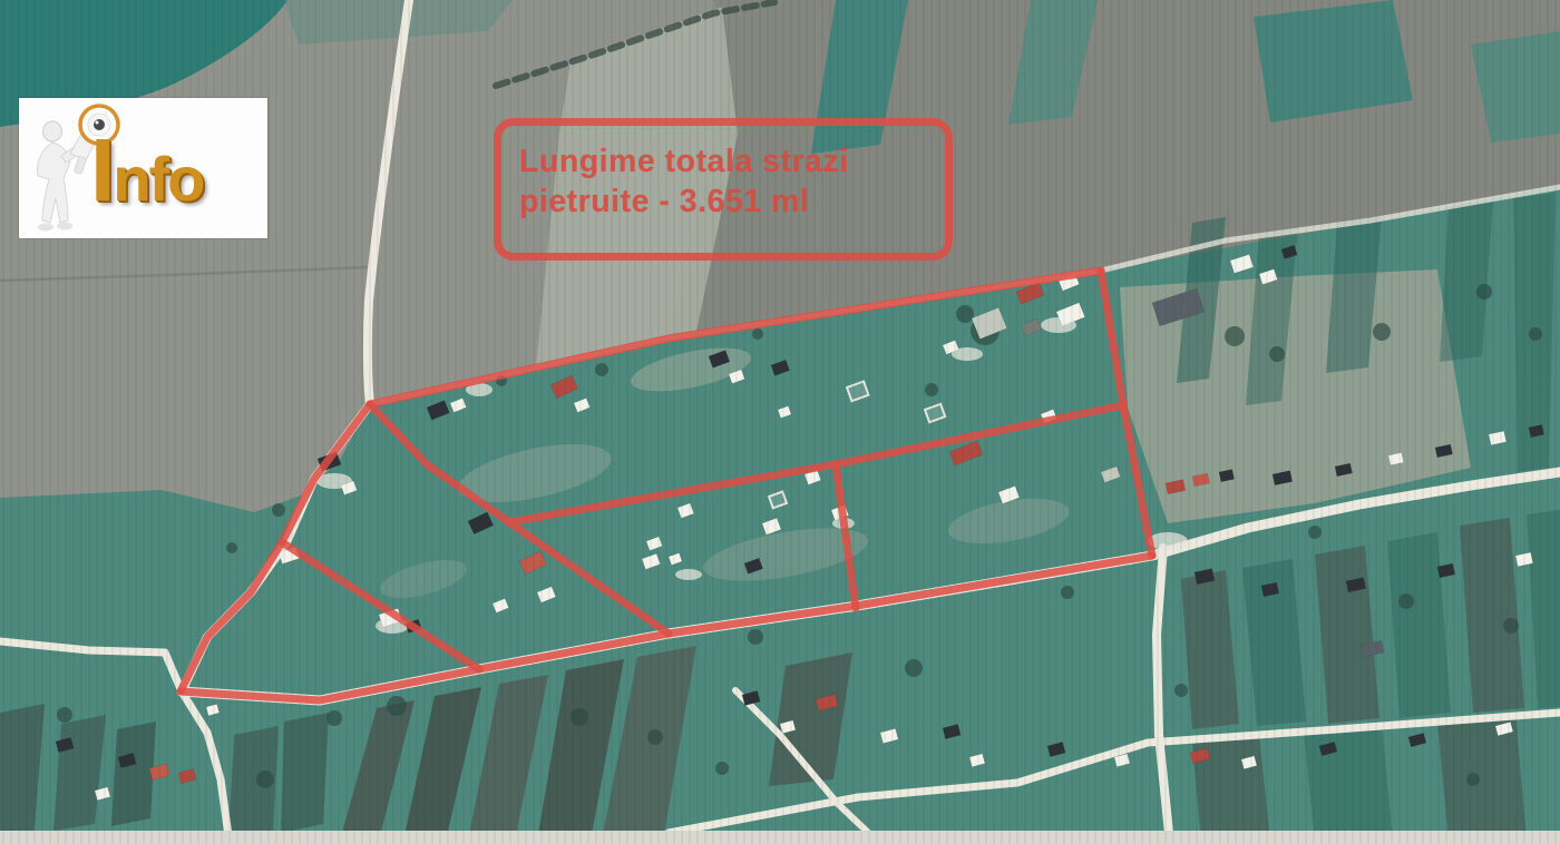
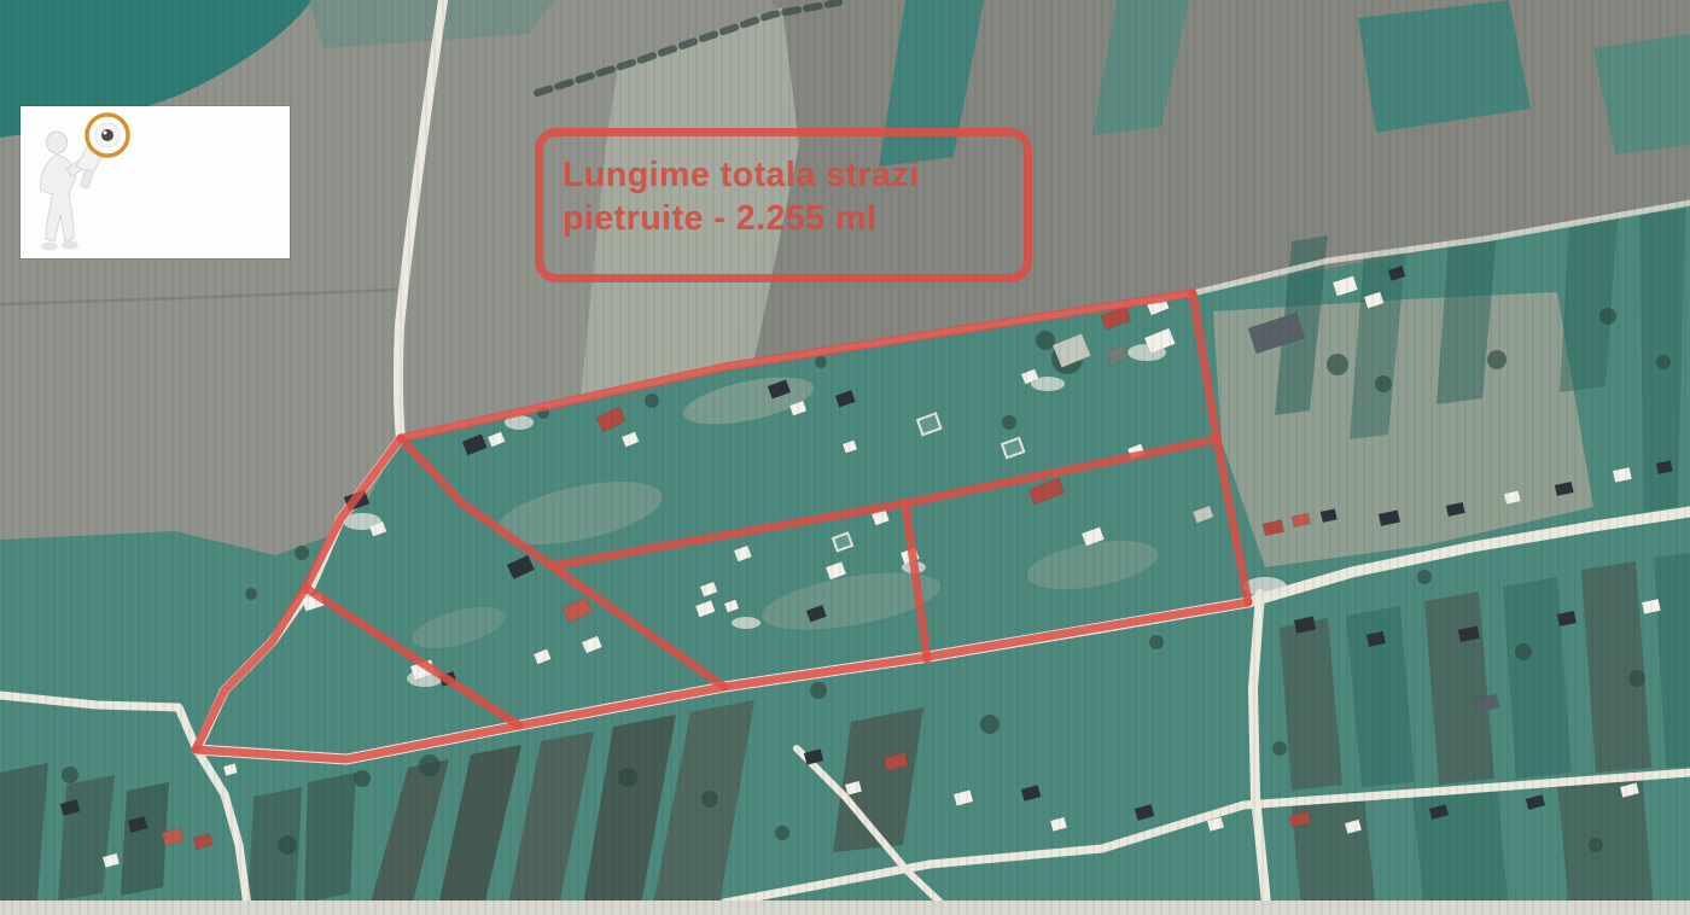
  Lungime totala strazi
- pietruite - 3.651 ml
+ pietruite - 2.255 ml
- Info
